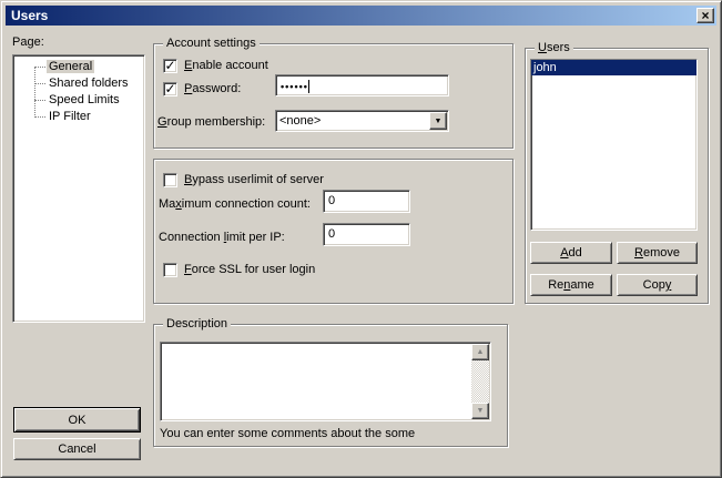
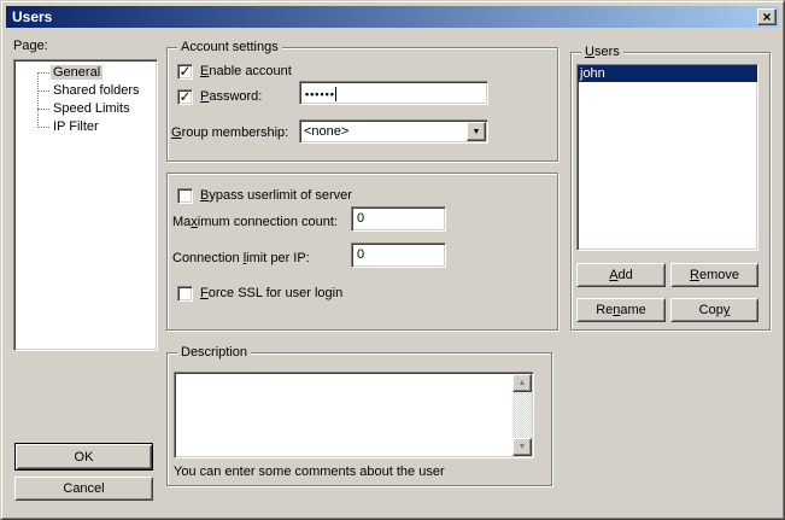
  Users
  ×
  Page:
  General
  Shared folders
  Speed Limits
  IP Filter
  Account settings
  ✓
  Enable account
  ✓
  Password:
  ••••••
  Group membership:
  <none>
  Bypass userlimit of server
  Maximum connection count:
  0
  Connection limit per IP:
  0
  Force SSL for user login
  Description
- You can enter some comments about the some
+ You can enter some comments about the user
  Users
  john
  A
  dd
  R
  emove
  Re
  n
  ame
  Cop
  y
  OK
  Cancel
